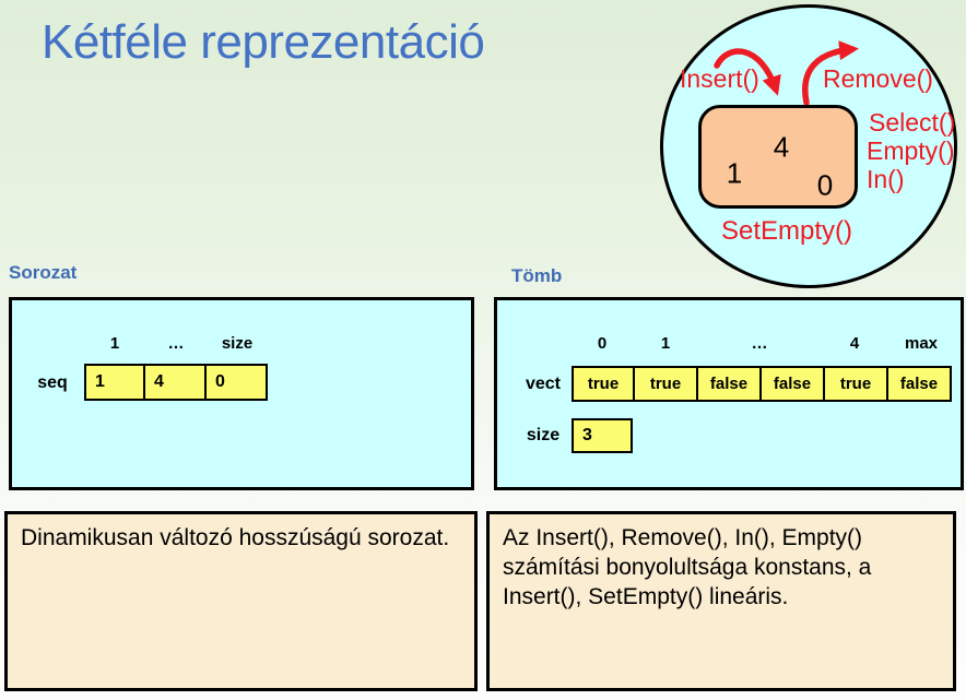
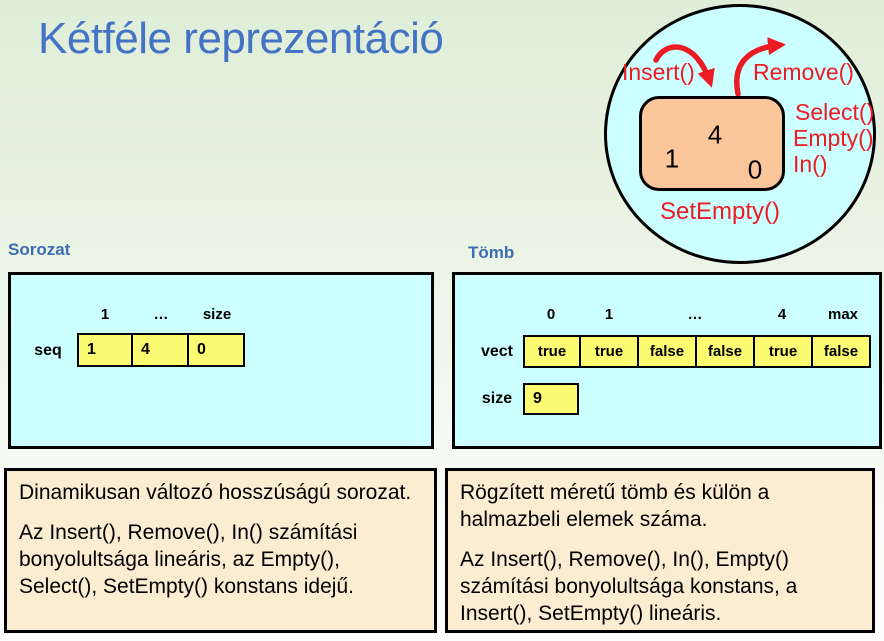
  Kétféle reprezentáció
  4
  1
  0
  Insert()
  Remove()
  Select()
  Empty()
  In()
  SetEmpty()
  Sorozat
  1
  …
  size
  seq
  1
  4
  0
  Tömb
  0
  1
  …
  4
  max
  vect
  true
  true
  false
  false
  true
  false
  size
- 3
+ 9
  Dinamikusan változó hosszúságú sorozat.
+ Az Insert(), Remove(), In() számítási bonyolultsága lineáris, az Empty(), Select(), SetEmpty() konstans idejű.
+ Rögzített méretű tömb és külön a halmazbeli elemek száma.
  Az Insert(), Remove(), In(), Empty() számítási bonyolultsága konstans, a Insert(), SetEmpty() lineáris.
